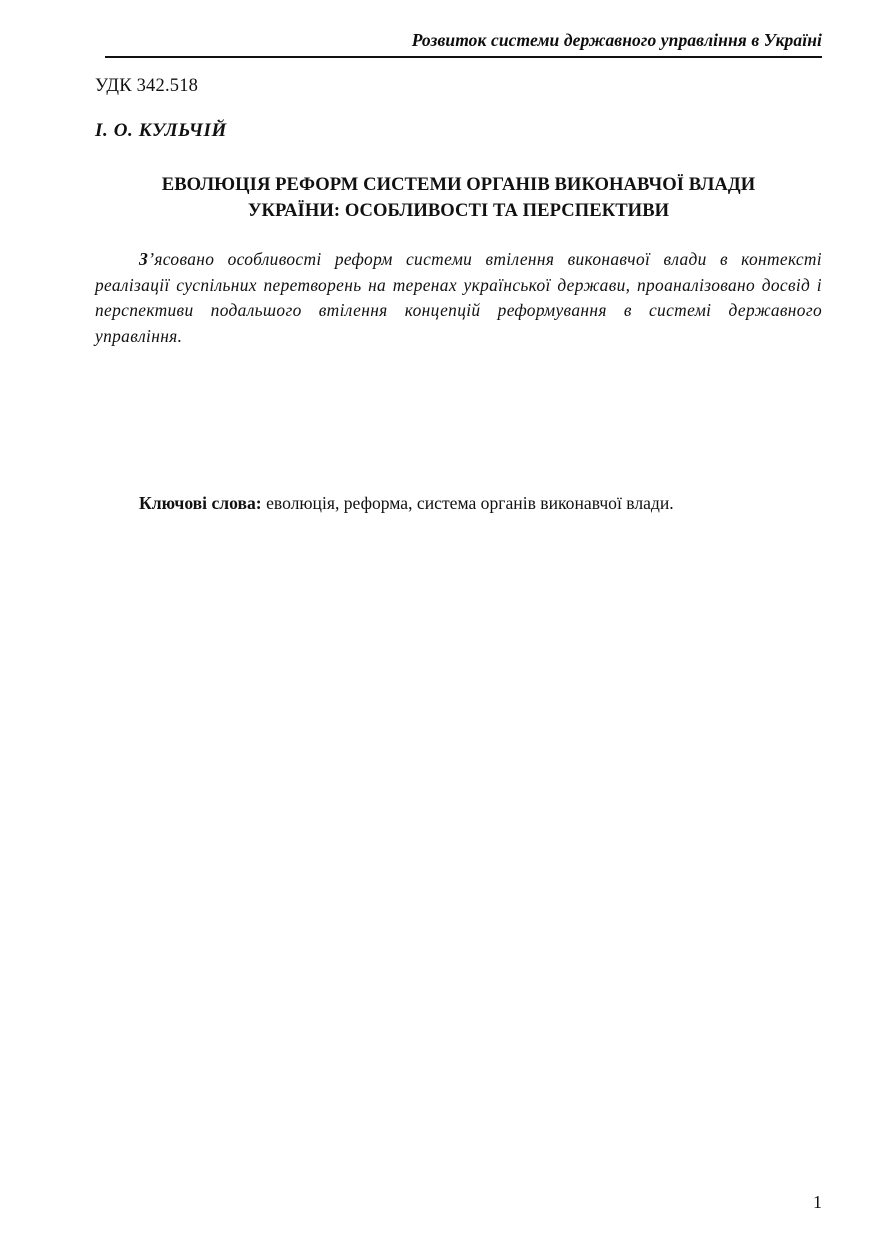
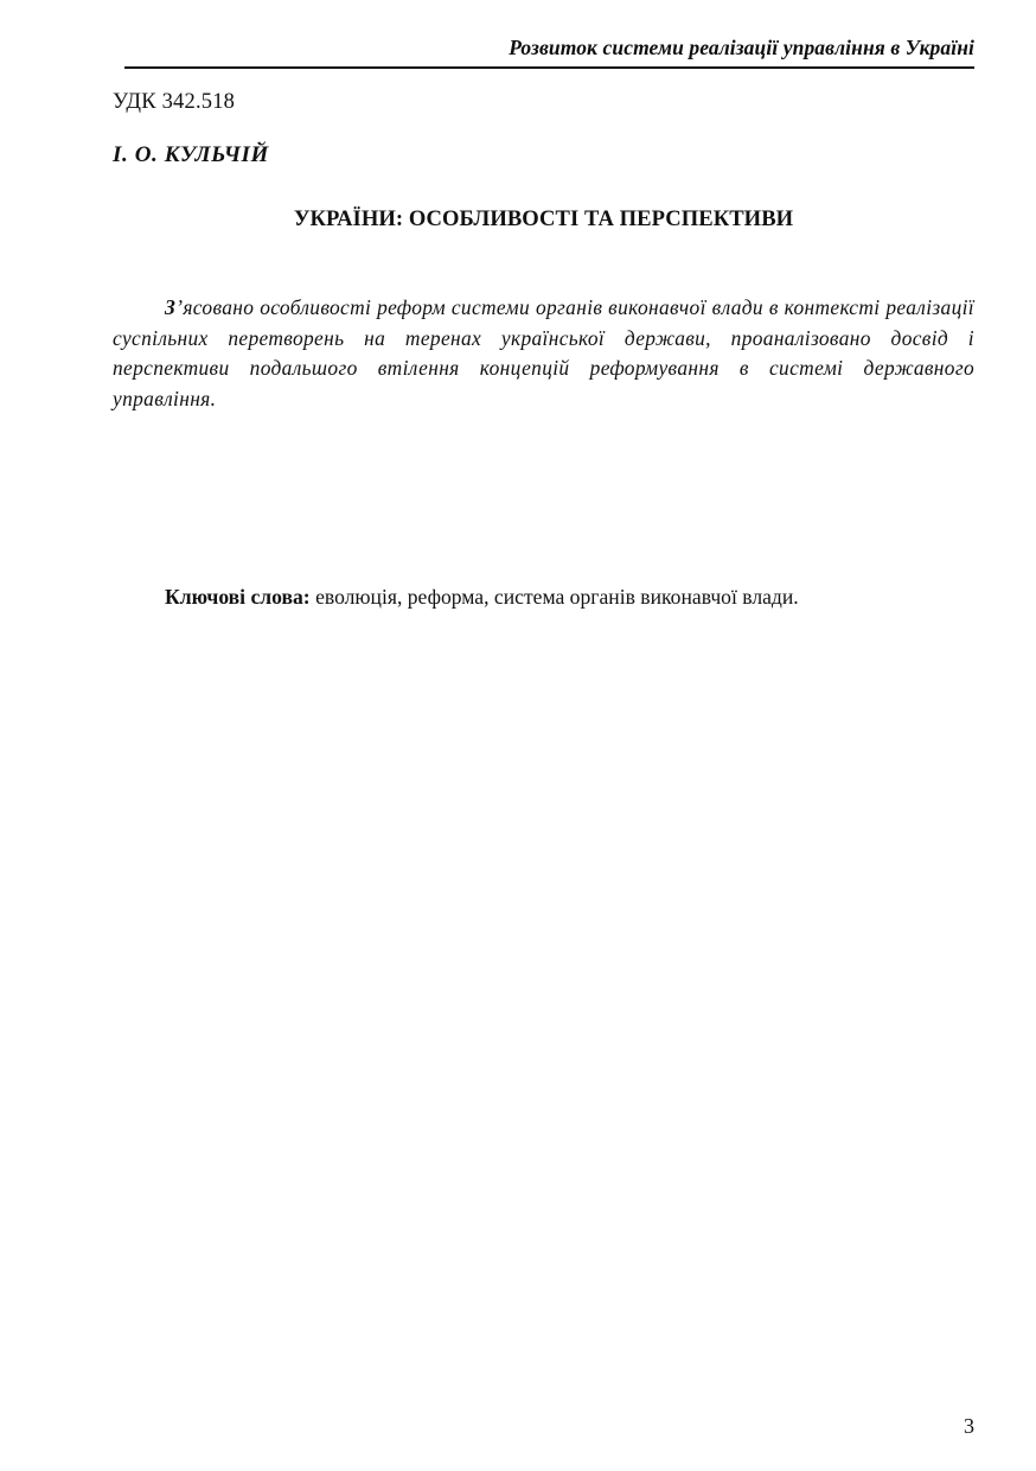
- Розвиток системи державного управління в Україні
+ Розвиток системи реалізації управління в Україні
  УДК 342.518
  І. О. КУЛЬЧІЙ
- ЕВОЛЮЦІЯ РЕФОРМ СИСТЕМИ ОРГАНІВ ВИКОНАВЧОЇ ВЛАДИ
  УКРАЇНИ: ОСОБЛИВОСТІ ТА ПЕРСПЕКТИВИ
- З’ясовано особливості реформ системи втілення виконавчої влади в контексті реалізації суспільних перетворень на теренах української держави, проаналізовано досвід і перспективи подальшого втілення концепцій реформування в системі державного управління.
+ З’ясовано особливості реформ системи органів виконавчої влади в контексті реалізації суспільних перетворень на теренах української держави, проаналізовано досвід і перспективи подальшого втілення концепцій реформування в системі державного управління.
  Ключові слова: еволюція, реформа, система органів виконавчої влади.
- 1
+ 3
